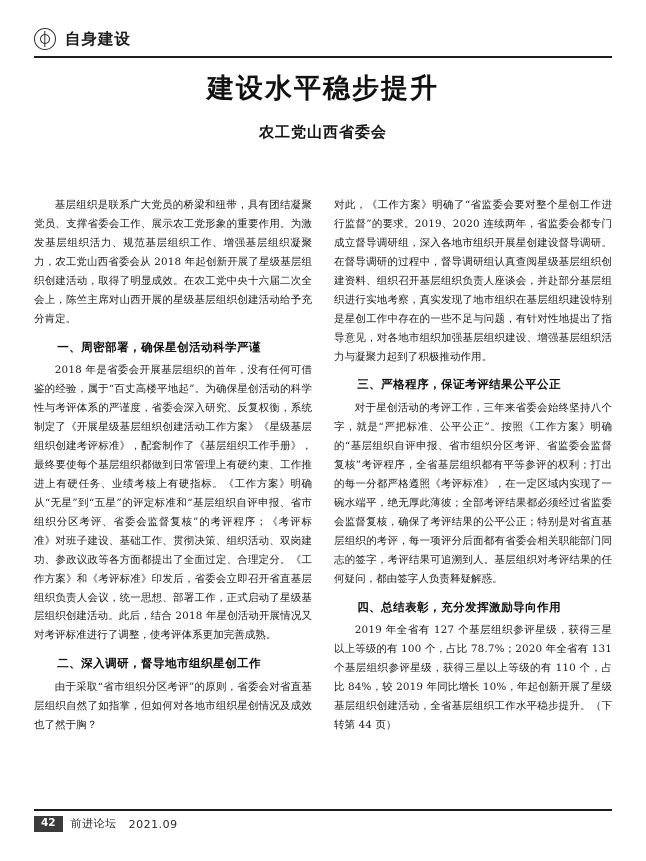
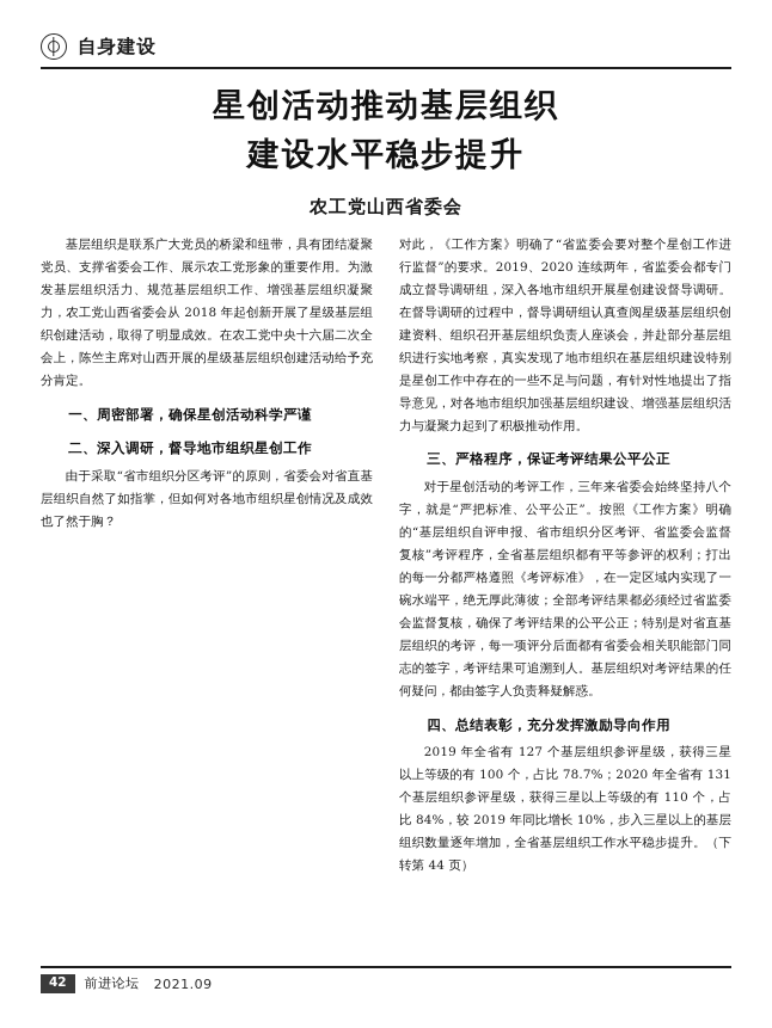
  自身建设
+ 星创活动推动基层组织
  建设水平稳步提升
  农工党山西省委会
  基层组织是联系广大党员的桥梁和纽带，具有团结凝聚党员、支撑省委会工作、展示农工党形象的重要作用。为激发基层组织活力、规范基层组织工作、增强基层组织凝聚力，农工党山西省委会从 2018 年起创新开展了星级基层组织创建活动，取得了明显成效。在农工党中央十六届二次全会上，陈竺主席对山西开展的星级基层组织创建活动给予充分肯定。
  一、周密部署，确保星创活动科学严谨
- 2018 年是省委会开展基层组织的首年，没有任何可借鉴的经验，属于“百丈高楼平地起”。为确保星创活动的科学性与考评体系的严谨度，省委会深入研究、反复权衡，系统制定了《开展星级基层组织创建活动工作方案》《星级基层组织创建考评标准》，配套制作了《基层组织工作手册》，最终要使每个基层组织都做到日常管理上有硬约束、工作推进上有硬任务、业绩考核上有硬指标。《工作方案》明确从“无星”到“五星”的评定标准和“基层组织自评申报、省市组织分区考评、省委会监督复核”的考评程序；《考评标准》对班子建设、基础工作、贯彻决策、组织活动、双岗建功、参政议政等各方面都提出了全面过定、合理定分。《工作方案》和《考评标准》印发后，省委会立即召开省直基层组织负责人会议，统一思想、部署工作，正式启动了星级基层组织创建活动。此后，结合 2018 年星创活动开展情况又对考评标准进行了调整，使考评体系更加完善成熟。
  二、深入调研，督导地市组织星创工作
  由于采取“省市组织分区考评”的原则，省委会对省直基层组织自然了如指掌，但如何对各地市组织星创情况及成效也了然于胸？
  对此，《工作方案》明确了“省监委会要对整个星创工作进行监督”的要求。2019、2020 连续两年，省监委会都专门成立督导调研组，深入各地市组织开展星创建设督导调研。在督导调研的过程中，督导调研组认真查阅星级基层组织创建资料、组织召开基层组织负责人座谈会，并赴部分基层组织进行实地考察，真实发现了地市组织在基层组织建设特别是星创工作中存在的一些不足与问题，有针对性地提出了指导意见，对各地市组织加强基层组织建设、增强基层组织活力与凝聚力起到了积极推动作用。
  三、严格程序，保证考评结果公平公正
  对于星创活动的考评工作，三年来省委会始终坚持八个字，就是“严把标准、公平公正”。按照《工作方案》明确的“基层组织自评申报、省市组织分区考评、省监委会监督复核”考评程序，全省基层组织都有平等参评的权利；打出的每一分都严格遵照《考评标准》，在一定区域内实现了一碗水端平，绝无厚此薄彼；全部考评结果都必须经过省监委会监督复核，确保了考评结果的公平公正；特别是对省直基层组织的考评，每一项评分后面都有省委会相关职能部门同志的签字，考评结果可追溯到人。基层组织对考评结果的任何疑问，都由签字人负责释疑解惑。
  四、总结表彰，充分发挥激励导向作用
- 2019 年全省有 127 个基层组织参评星级，获得三星以上等级的有 100 个，占比 78.7%；2020 年全省有 131 个基层组织参评星级，获得三星以上等级的有 110 个，占比 84%，较 2019 年同比增长 10%，年起创新开展了星级基层组织创建活动，全省基层组织工作水平稳步提升。（下转第 44 页）
+ 2019 年全省有 127 个基层组织参评星级，获得三星以上等级的有 100 个，占比 78.7%；2020 年全省有 131 个基层组织参评星级，获得三星以上等级的有 110 个，占比 84%，较 2019 年同比增长 10%，步入三星以上的基层组织数量逐年增加，全省基层组织工作水平稳步提升。（下转第 44 页）
  42
  前进论坛
  2021.09
